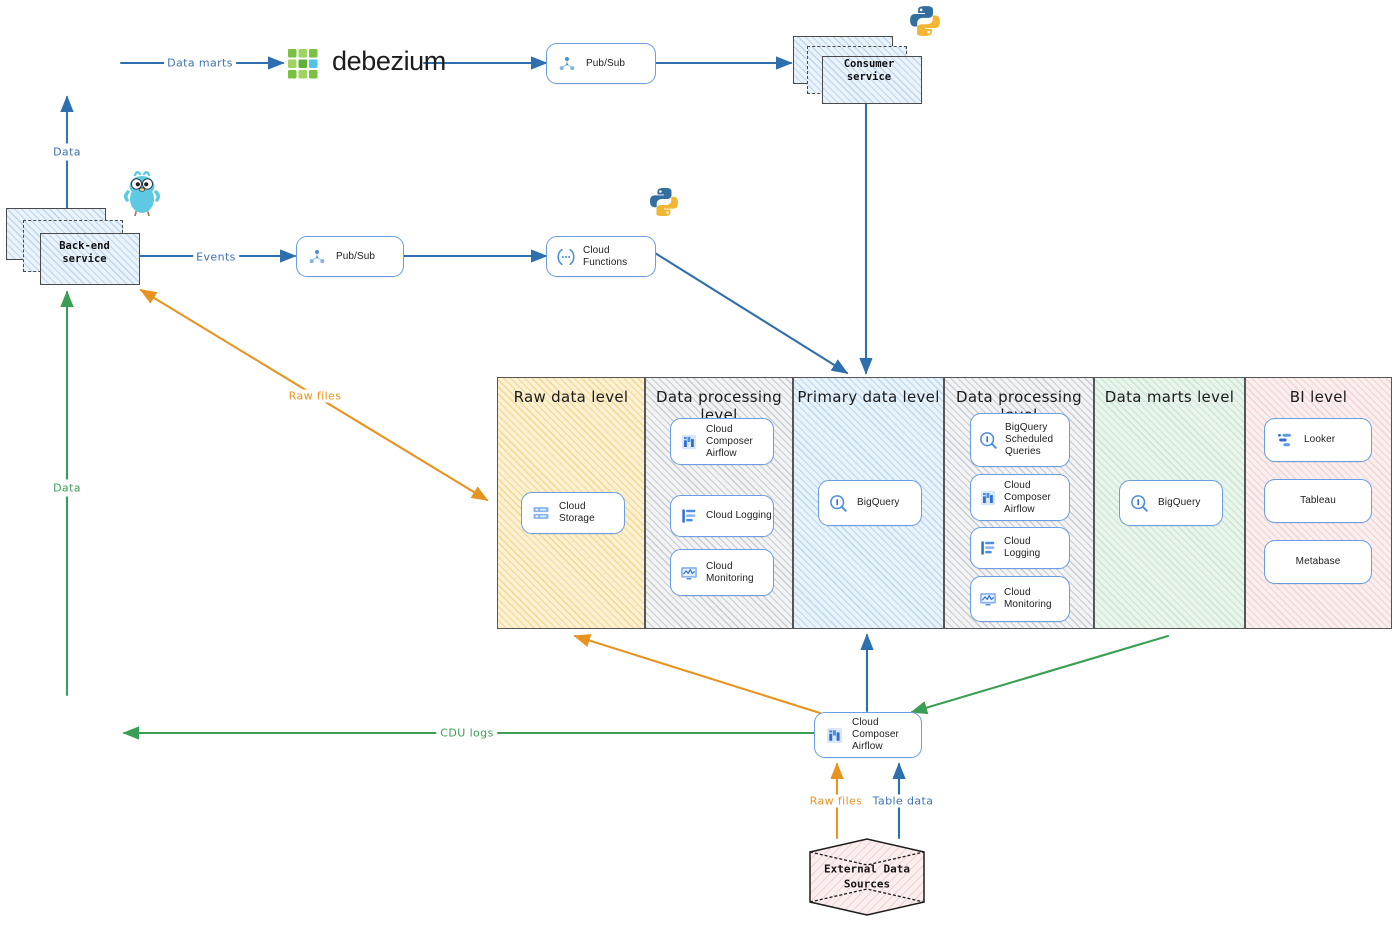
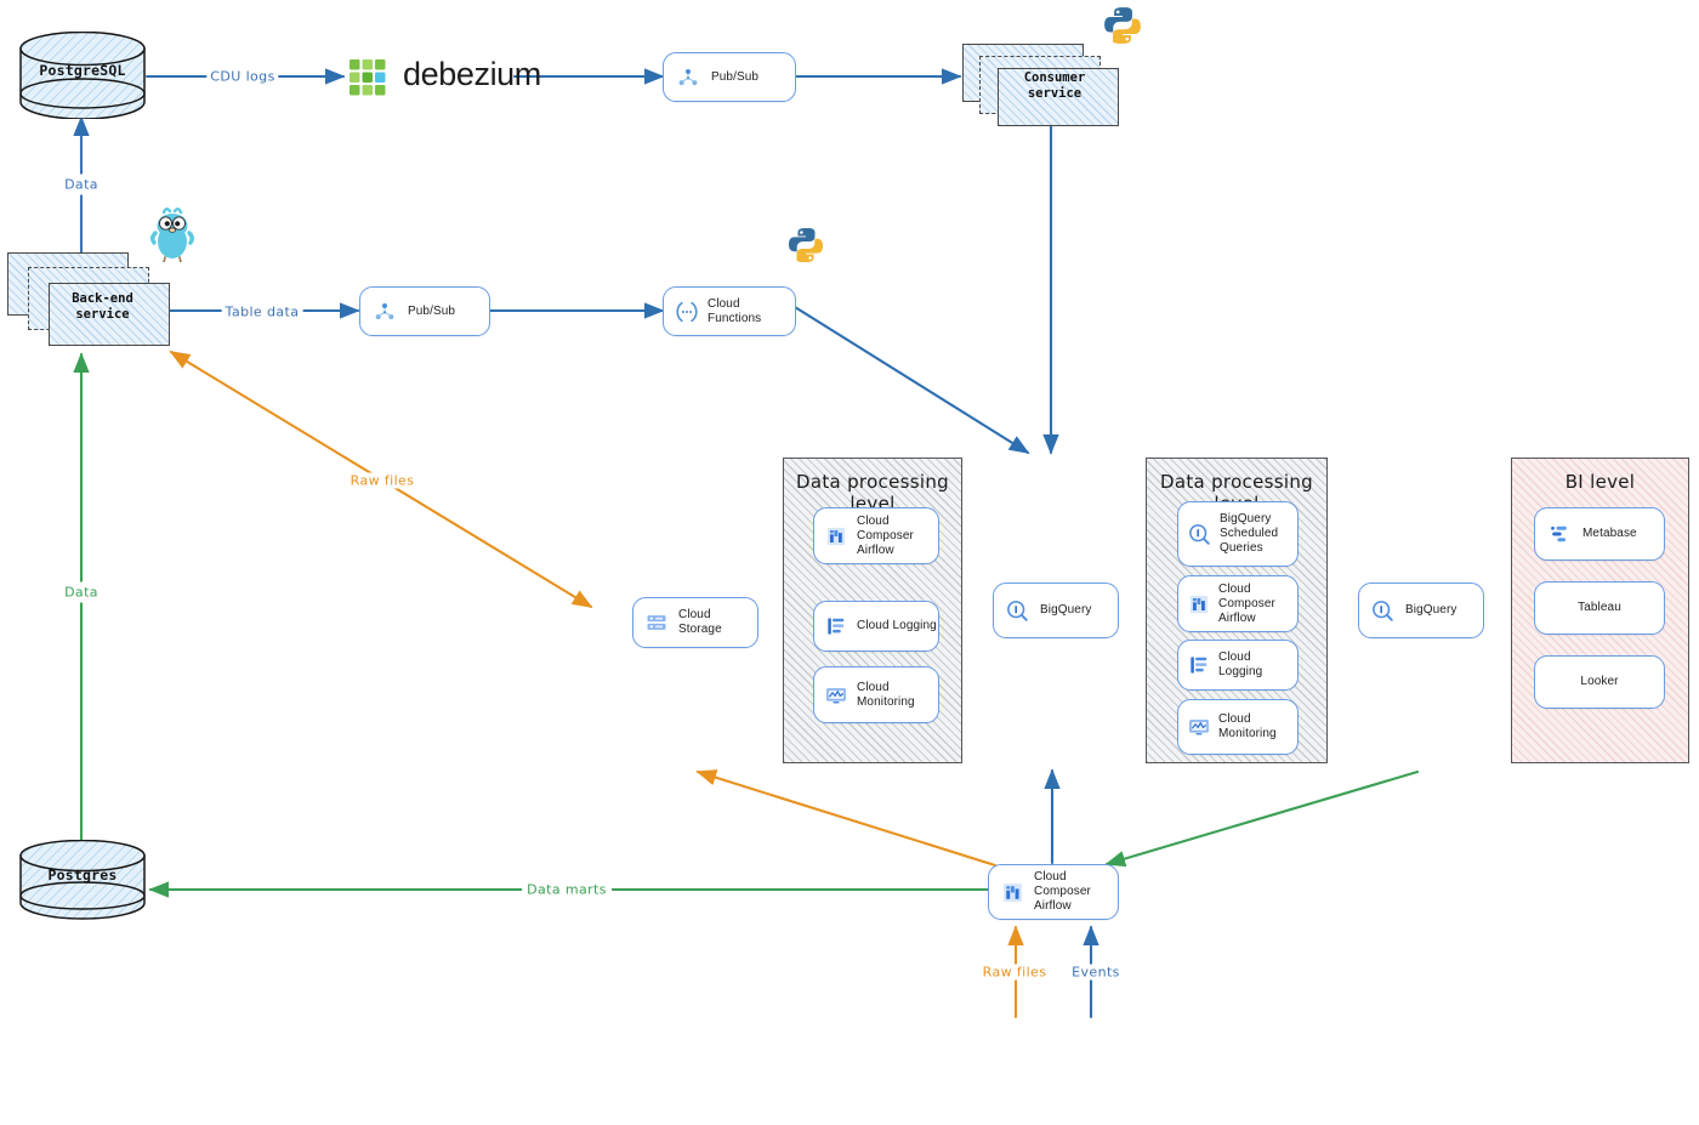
- Data marts
+ CDU logs
  Data
- Events
+ Table data
  Raw files
  Data
- CDU logs
+ Data marts
  Raw files
- Table data
+ Events
+ PostgreSQL
  debezium
  Pub/Sub
  Consumer
  service
  Back-end
  service
  Pub/Sub
  Cloud Functions
- Raw data level
  Cloud Storage
  Data processing level
  Cloud Composer
  Airflow
  Cloud Logging
  Cloud
  Monitoring
- Primary data level
  BigQuery
  Data processing
  BigQuery
  Scheduled
  Queries
  Cloud Composer
  Airflow
  Cloud Logging
  Cloud
  Monitoring
- Data marts level
  BigQuery
  BI level
- Looker
+ Metabase
  Tableau
- Metabase
+ Looker
+ Postgres
  Cloud Composer
  Airflow
- External Data
- Sources
